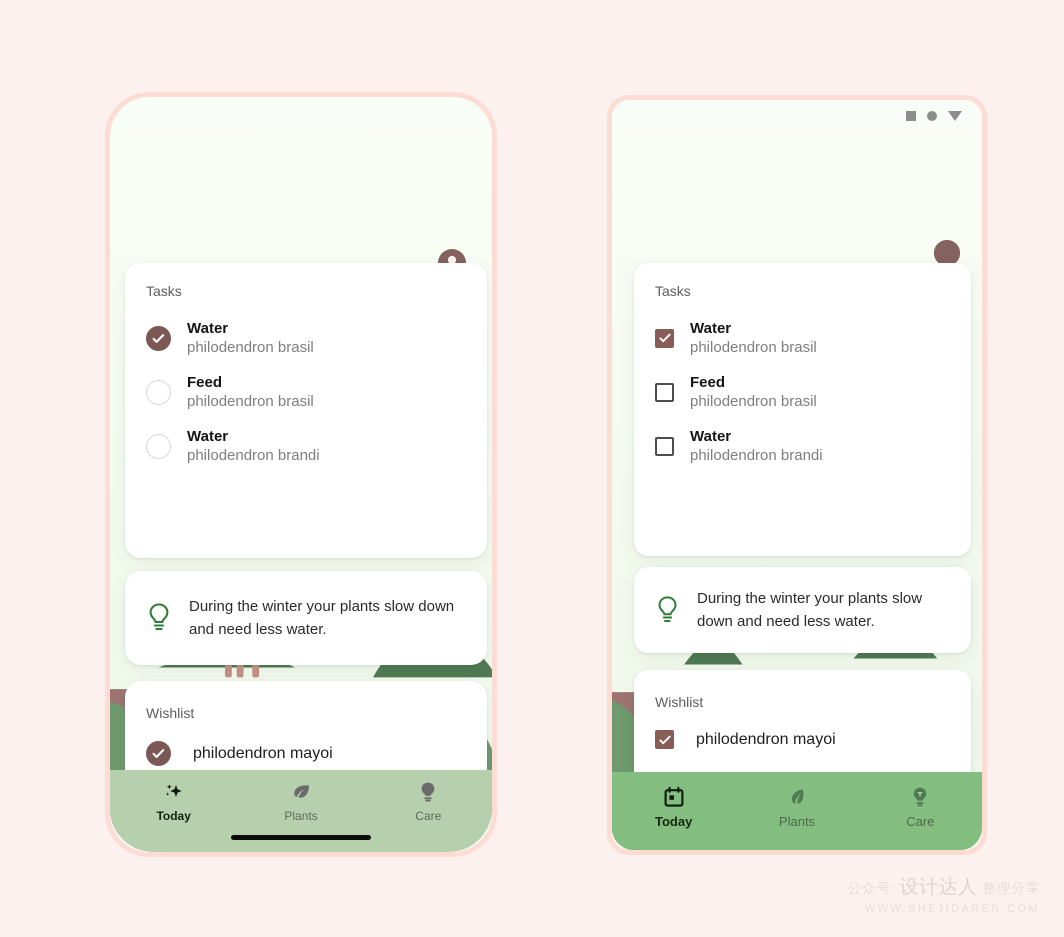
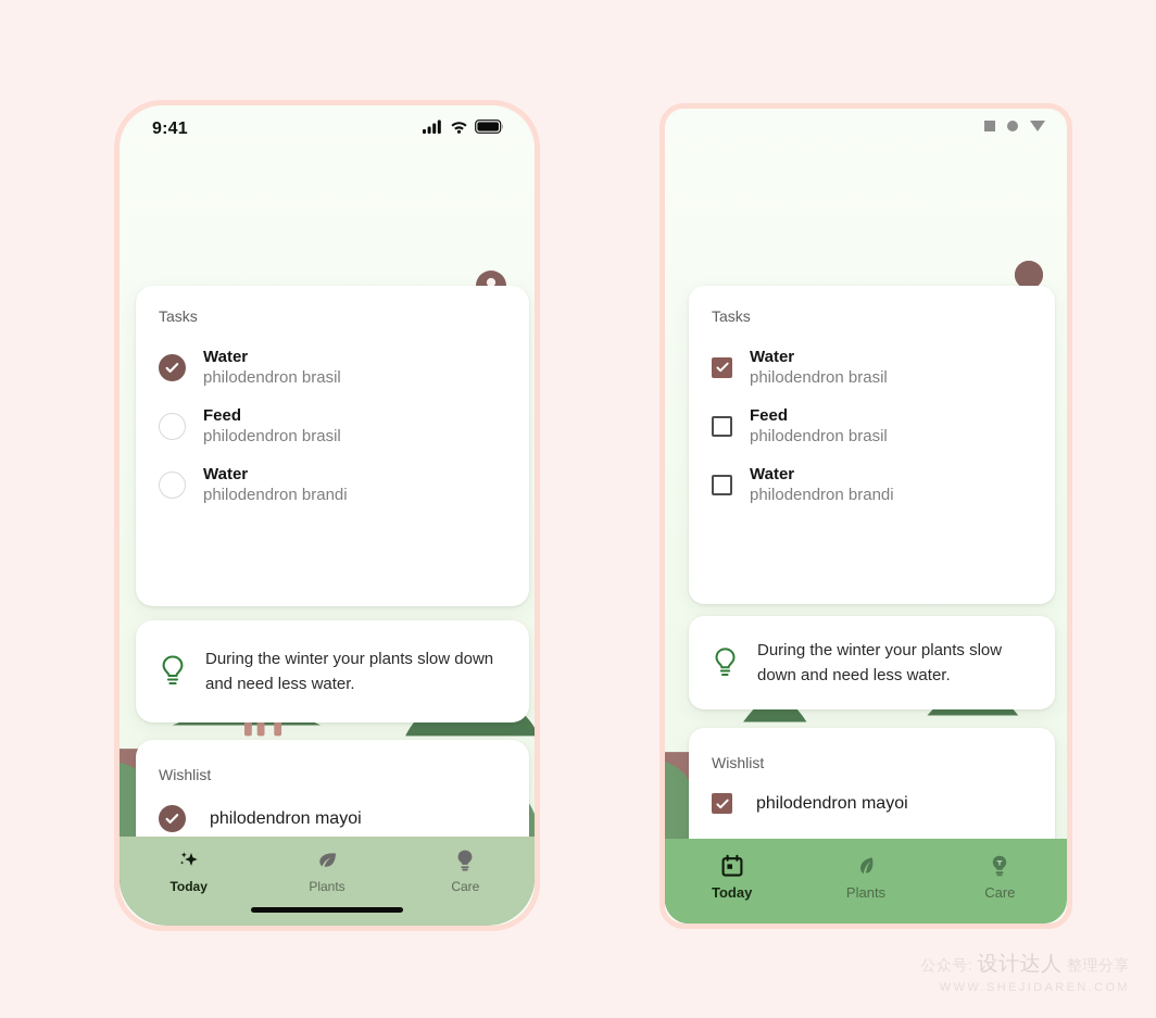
+ 9:41
  Tasks
  Water
  philodendron brasil
  Feed
  philodendron brasil
  Water
  philodendron brandi
  During the winter your plants slow down and need less water.
  Wishlist
  philodendron mayoi
  Today
  Plants
  Care
  Tasks
  Water
  philodendron brasil
  Feed
  philodendron brasil
  Water
  philodendron brandi
  During the winter your plants slow down and need less water.
  Wishlist
  philodendron mayoi
  Today
  Plants
  Care
